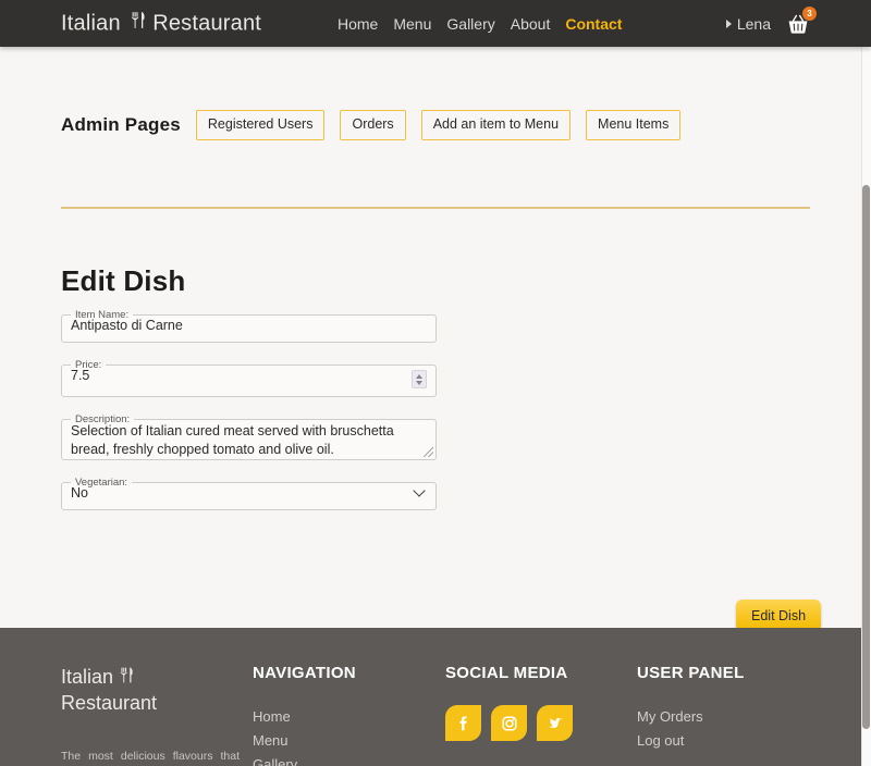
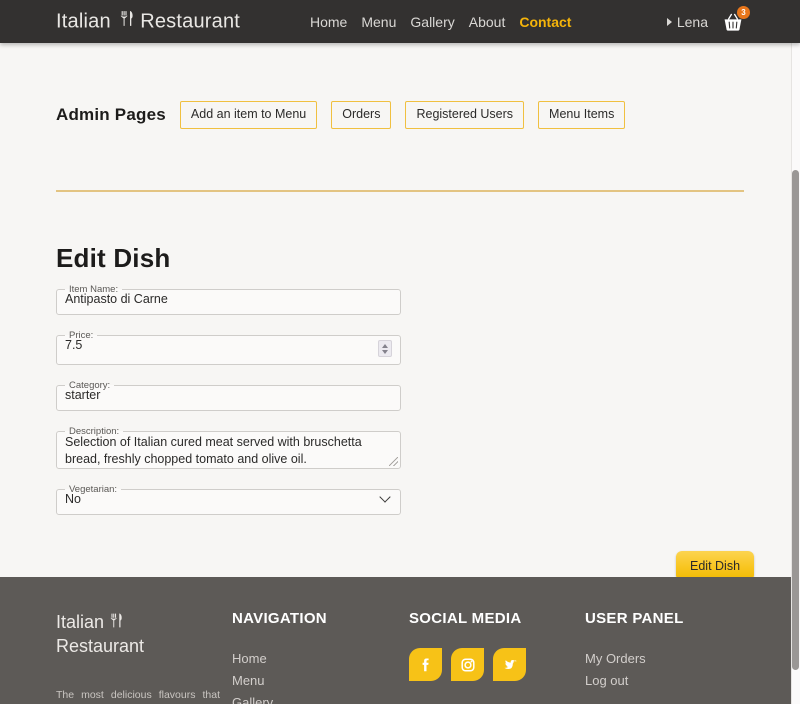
  Italian Restaurant
  Home
  Menu
  Gallery
  About
  Contact
  Lena
  3
  Admin Pages
- Registered Users
+ Add an item to Menu
  Orders
- Add an item to Menu
+ Registered Users
  Menu Items
  Edit Dish
  Item Name:
  Antipasto di Carne
  Price:
  7.5
+ Category:
+ starter
  Description:
  Vegetarian:
  No
  Edit Dish
  Italian
  Restaurant
  NAVIGATION
  Home
  Menu
  Gallery
  SOCIAL MEDIA
  USER PANEL
  My Orders
  Log out
